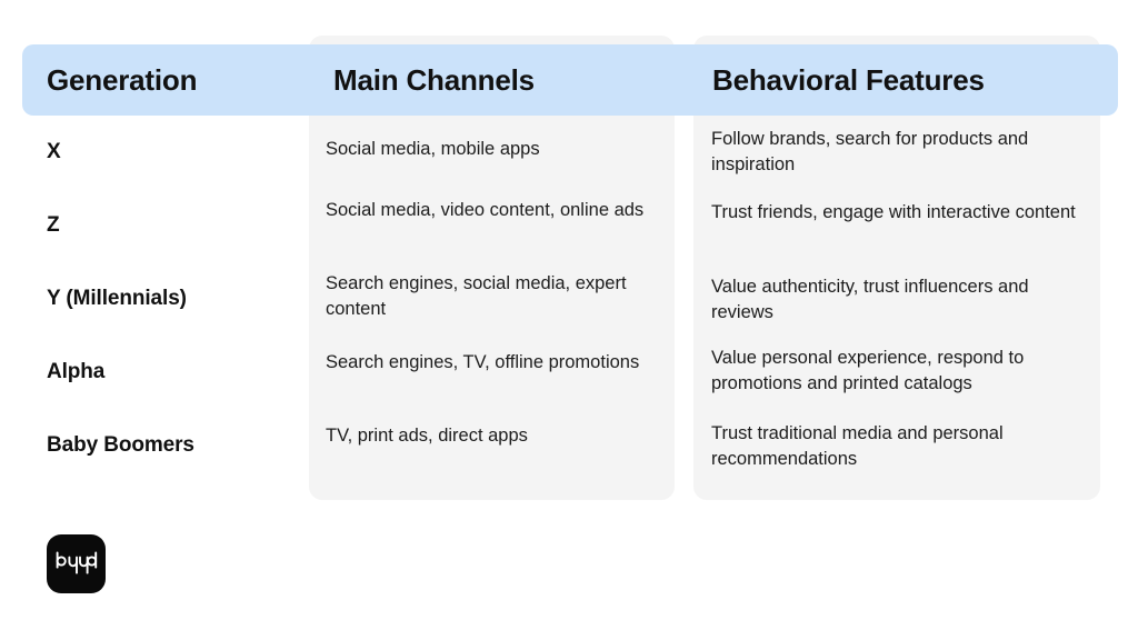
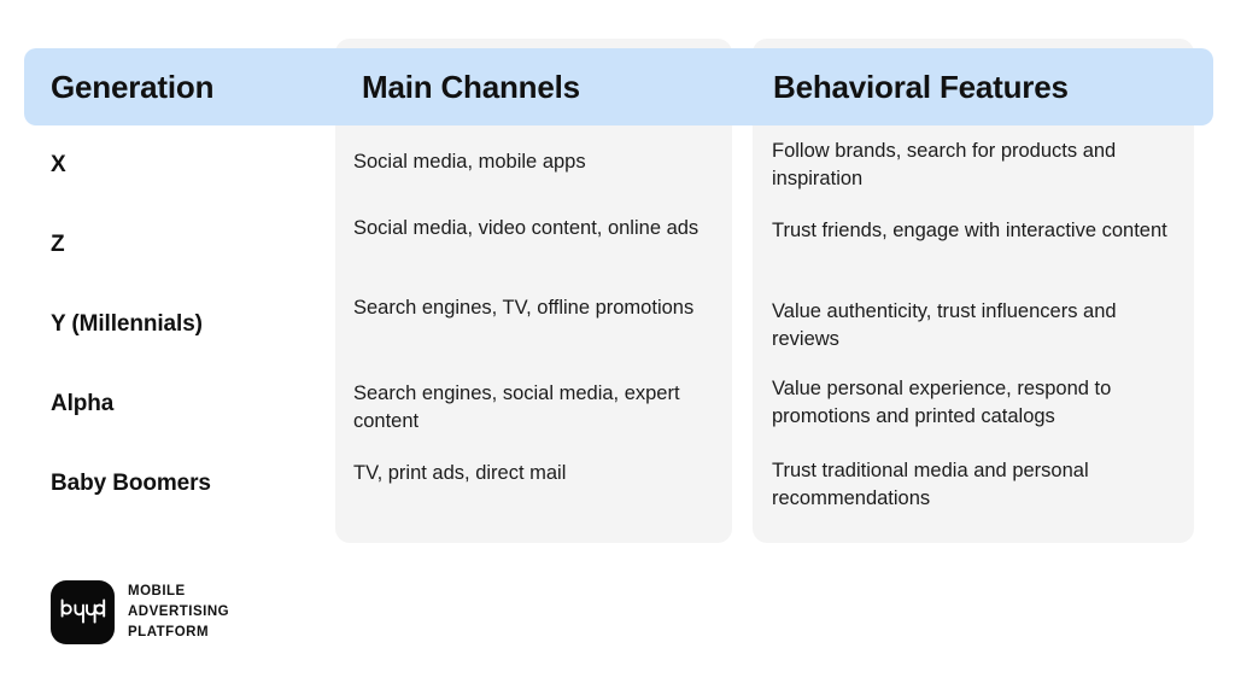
  Generation
  Main Channels
  Behavioral Features
  X
  Social media, mobile apps
  Follow brands, search for products and inspiration
  Z
  Social media, video content, online ads
  Trust friends, engage with interactive content
  Y (Millennials)
- Search engines, social media, expert content
+ Search engines, TV, offline promotions
  Value authenticity, trust influencers and reviews
  Alpha
- Search engines, TV, offline promotions
+ Search engines, social media, expert content
  Value personal experience, respond to promotions and printed catalogs
  Baby Boomers
- TV, print ads, direct apps
+ TV, print ads, direct mail
  Trust traditional media and personal recommendations
+ MOBILE
+ ADVERTISING
+ PLATFORM
